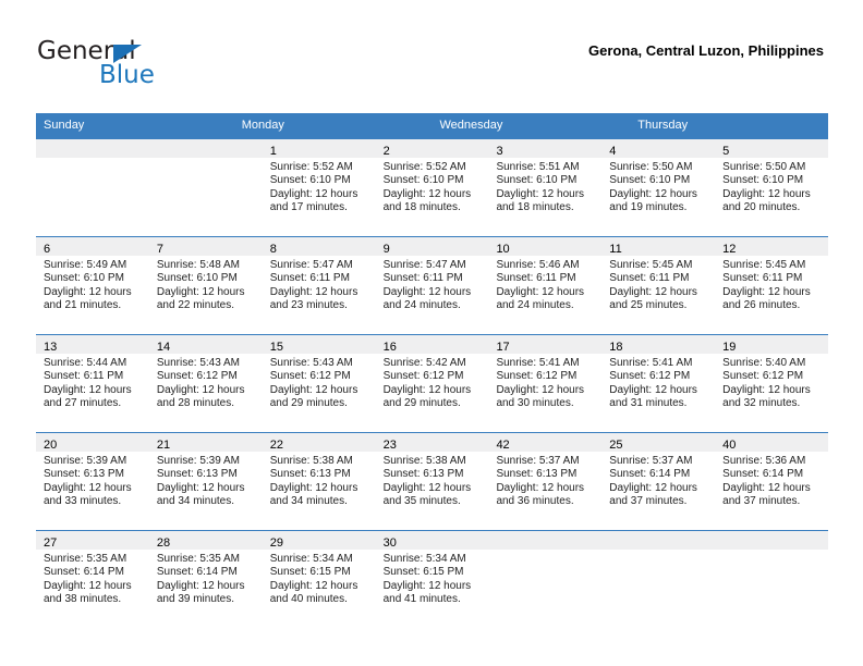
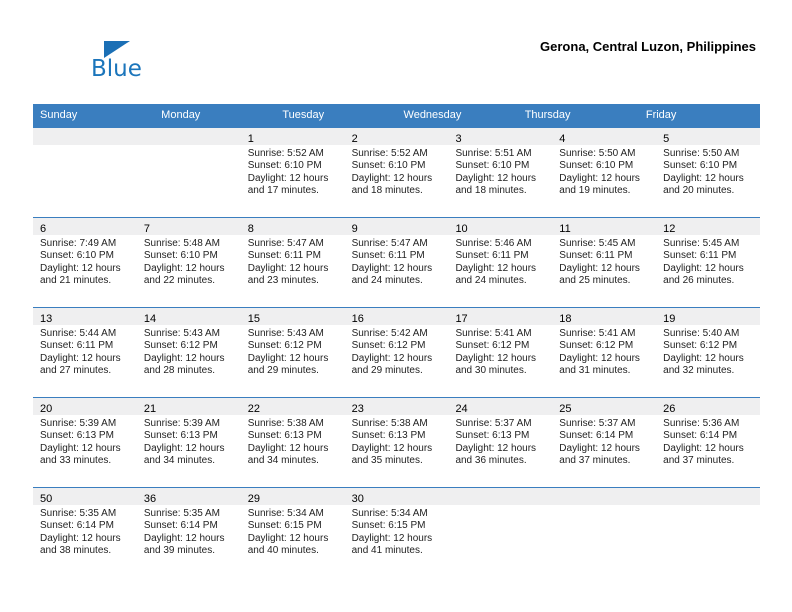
- General
  Blue
  Gerona, Central Luzon, Philippines
  Sunday
  Monday
+ Tuesday
  Wednesday
  Thursday
+ Friday
  1
  Sunrise: 5:52 AM
  Sunset: 6:10 PM
  Daylight: 12 hours
  and 17 minutes.
  2
  Sunrise: 5:52 AM
  Sunset: 6:10 PM
  Daylight: 12 hours
  and 18 minutes.
  3
  Sunrise: 5:51 AM
  Sunset: 6:10 PM
  Daylight: 12 hours
  and 18 minutes.
  4
  Sunrise: 5:50 AM
  Sunset: 6:10 PM
  Daylight: 12 hours
  and 19 minutes.
  5
  Sunrise: 5:50 AM
  Sunset: 6:10 PM
  Daylight: 12 hours
  and 20 minutes.
  6
- Sunrise: 5:49 AM
+ Sunrise: 7:49 AM
  Sunset: 6:10 PM
  Daylight: 12 hours
  and 21 minutes.
  7
  Sunrise: 5:48 AM
  Sunset: 6:10 PM
  Daylight: 12 hours
  and 22 minutes.
  8
  Sunrise: 5:47 AM
  Sunset: 6:11 PM
  Daylight: 12 hours
  and 23 minutes.
  9
  Sunrise: 5:47 AM
  Sunset: 6:11 PM
  Daylight: 12 hours
  and 24 minutes.
  10
  Sunrise: 5:46 AM
  Sunset: 6:11 PM
  Daylight: 12 hours
  and 24 minutes.
  11
  Sunrise: 5:45 AM
  Sunset: 6:11 PM
  Daylight: 12 hours
  and 25 minutes.
  12
  Sunrise: 5:45 AM
  Sunset: 6:11 PM
  Daylight: 12 hours
  and 26 minutes.
  13
  Sunrise: 5:44 AM
  Sunset: 6:11 PM
  Daylight: 12 hours
  and 27 minutes.
  14
  Sunrise: 5:43 AM
  Sunset: 6:12 PM
  Daylight: 12 hours
  and 28 minutes.
  15
  Sunrise: 5:43 AM
  Sunset: 6:12 PM
  Daylight: 12 hours
  and 29 minutes.
  16
  Sunrise: 5:42 AM
  Sunset: 6:12 PM
  Daylight: 12 hours
  and 29 minutes.
  17
  Sunrise: 5:41 AM
  Sunset: 6:12 PM
  Daylight: 12 hours
  and 30 minutes.
  18
  Sunrise: 5:41 AM
  Sunset: 6:12 PM
  Daylight: 12 hours
  and 31 minutes.
  19
  Sunrise: 5:40 AM
  Sunset: 6:12 PM
  Daylight: 12 hours
  and 32 minutes.
  20
  Sunrise: 5:39 AM
  Sunset: 6:13 PM
  Daylight: 12 hours
  and 33 minutes.
  21
  Sunrise: 5:39 AM
  Sunset: 6:13 PM
  Daylight: 12 hours
  and 34 minutes.
  22
  Sunrise: 5:38 AM
  Sunset: 6:13 PM
  Daylight: 12 hours
  and 34 minutes.
  23
  Sunrise: 5:38 AM
  Sunset: 6:13 PM
  Daylight: 12 hours
  and 35 minutes.
- 42
+ 24
  Sunrise: 5:37 AM
  Sunset: 6:13 PM
  Daylight: 12 hours
  and 36 minutes.
  25
  Sunrise: 5:37 AM
  Sunset: 6:14 PM
  Daylight: 12 hours
  and 37 minutes.
- 40
+ 26
  Sunrise: 5:36 AM
  Sunset: 6:14 PM
  Daylight: 12 hours
  and 37 minutes.
- 27
+ 50
  Sunrise: 5:35 AM
  Sunset: 6:14 PM
  Daylight: 12 hours
  and 38 minutes.
- 28
+ 36
  Sunrise: 5:35 AM
  Sunset: 6:14 PM
  Daylight: 12 hours
  and 39 minutes.
  29
  Sunrise: 5:34 AM
  Sunset: 6:15 PM
  Daylight: 12 hours
  and 40 minutes.
  30
  Sunrise: 5:34 AM
  Sunset: 6:15 PM
  Daylight: 12 hours
  and 41 minutes.
